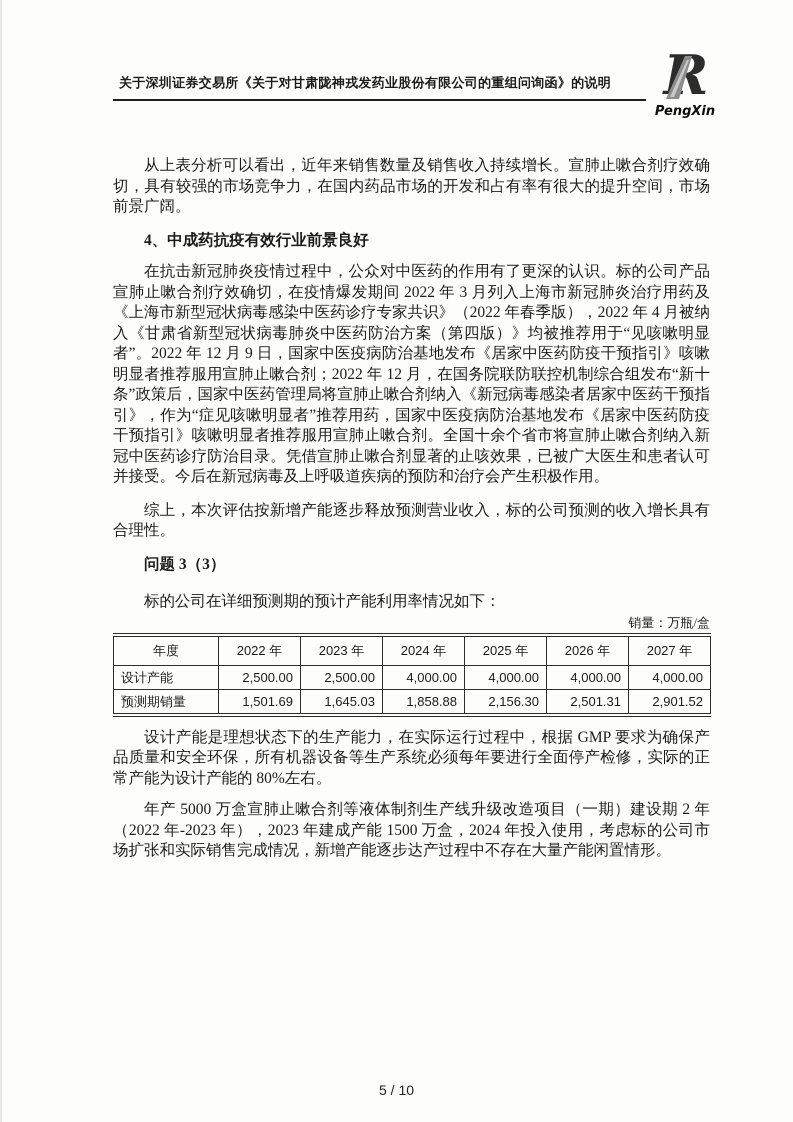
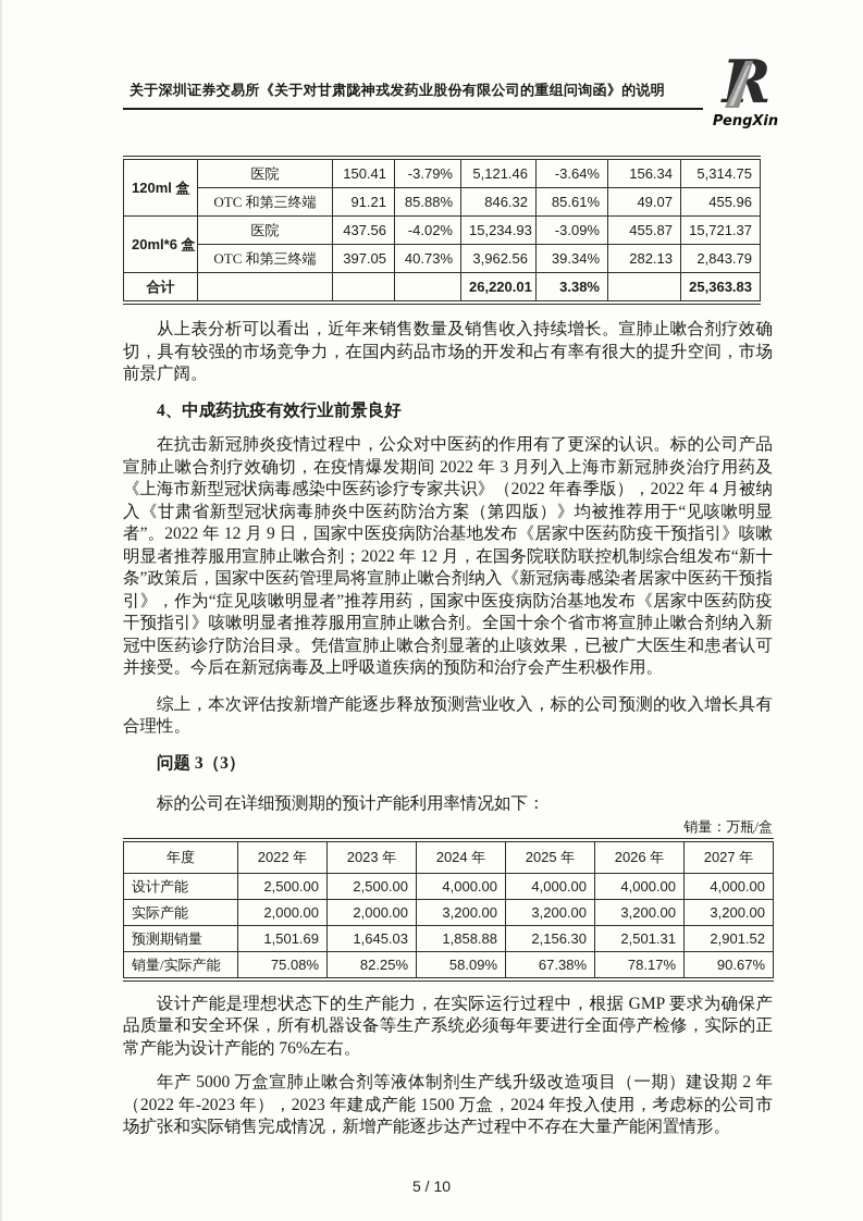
  关于深圳证券交易所《关于对甘肃陇神戎发药业股份有限公司的重组问询函》的说明
  PengXin
+ 120ml 盒	医院	150.41	-3.79%	5,121.46	-3.64%	156.34	5,314.75
+ OTC 和第三终端	91.21	85.88%	846.32	85.61%	49.07	455.96
+ 20ml*6 盒	医院	437.56	-4.02%	15,234.93	-3.09%	455.87	15,721.37
+ OTC 和第三终端	397.05	40.73%	3,962.56	39.34%	282.13	2,843.79
+ 合计				26,220.01	3.38%		25,363.83
  从上表分析可以看出，近年来销售数量及销售收入持续增长。宣肺止嗽合剂疗效确切，具有较强的市场竞争力，在国内药品市场的开发和占有率有很大的提升空间，市场前景广阔。
  4、中成药抗疫有效行业前景良好
  在抗击新冠肺炎疫情过程中，公众对中医药的作用有了更深的认识。标的公司产品宣肺止嗽合剂疗效确切，在疫情爆发期间 2022 年 3 月列入上海市新冠肺炎治疗用药及《上海市新型冠状病毒感染中医药诊疗专家共识》（2022 年春季版），2022 年 4 月被纳入《甘肃省新型冠状病毒肺炎中医药防治方案（第四版）》均被推荐用于“见咳嗽明显者”。2022 年 12 月 9 日，国家中医疫病防治基地发布《居家中医药防疫干预指引》咳嗽明显者推荐服用宣肺止嗽合剂；2022 年 12 月，在国务院联防联控机制综合组发布“新十条”政策后，国家中医药管理局将宣肺止嗽合剂纳入《新冠病毒感染者居家中医药干预指引》，作为“症见咳嗽明显者”推荐用药，国家中医疫病防治基地发布《居家中医药防疫干预指引》咳嗽明显者推荐服用宣肺止嗽合剂。全国十余个省市将宣肺止嗽合剂纳入新冠中医药诊疗防治目录。凭借宣肺止嗽合剂显著的止咳效果，已被广大医生和患者认可并接受。今后在新冠病毒及上呼吸道疾病的预防和治疗会产生积极作用。
  综上，本次评估按新增产能逐步释放预测营业收入，标的公司预测的收入增长具有合理性。
  问题 3（3）
  标的公司在详细预测期的预计产能利用率情况如下：
  销量：万瓶/盒
  年度	2022 年	2023 年	2024 年	2025 年	2026 年	2027 年
  设计产能	2,500.00	2,500.00	4,000.00	4,000.00	4,000.00	4,000.00
+ 实际产能	2,000.00	2,000.00	3,200.00	3,200.00	3,200.00	3,200.00
  预测期销量	1,501.69	1,645.03	1,858.88	2,156.30	2,501.31	2,901.52
+ 销量/实际产能	75.08%	82.25%	58.09%	67.38%	78.17%	90.67%
- 设计产能是理想状态下的生产能力，在实际运行过程中，根据 GMP 要求为确保产品质量和安全环保，所有机器设备等生产系统必须每年要进行全面停产检修，实际的正常产能为设计产能的 80%左右。
+ 设计产能是理想状态下的生产能力，在实际运行过程中，根据 GMP 要求为确保产品质量和安全环保，所有机器设备等生产系统必须每年要进行全面停产检修，实际的正常产能为设计产能的 76%左右。
  年产 5000 万盒宣肺止嗽合剂等液体制剂生产线升级改造项目（一期）建设期 2 年（2022 年-2023 年），2023 年建成产能 1500 万盒，2024 年投入使用，考虑标的公司市场扩张和实际销售完成情况，新增产能逐步达产过程中不存在大量产能闲置情形。
  5 / 10
